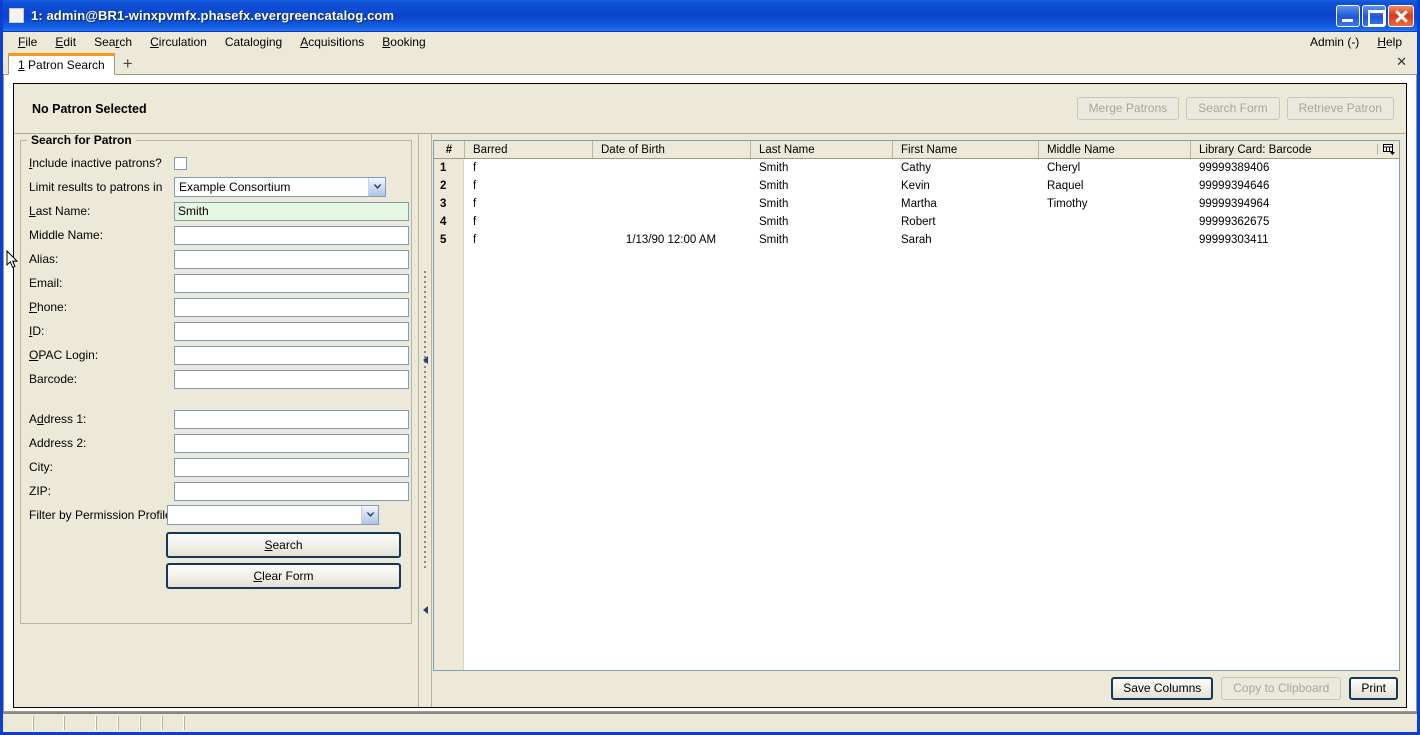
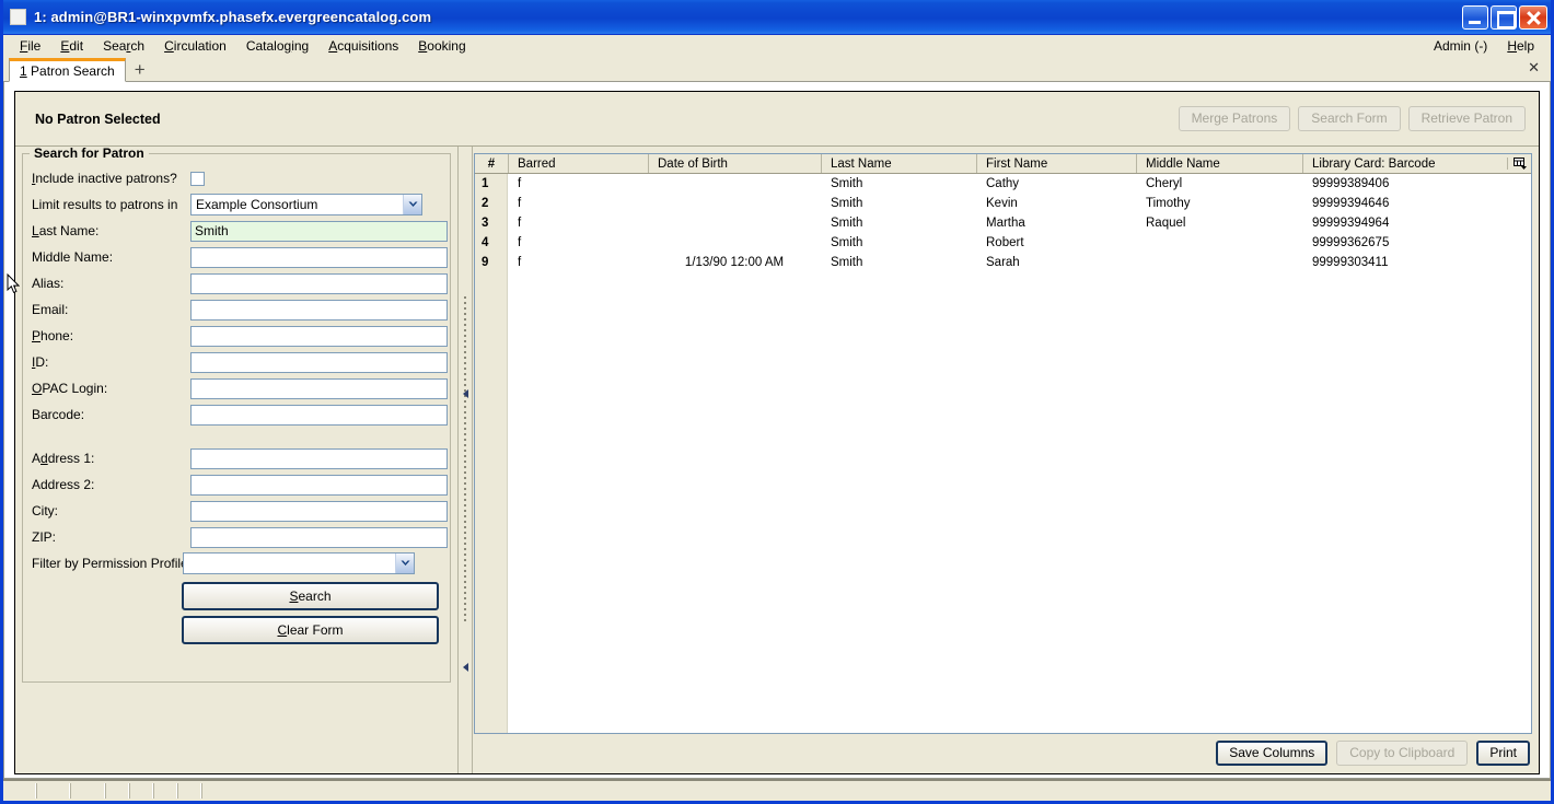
  1: admin@BR1-winxpvmfx.phasefx.evergreencatalog.com
  File
  Edit
  Search
  Circulation
  Cataloging
  Acquisitions
  Booking
  Admin (-)
  Help
  1
  Patron Search
  +
  ✕
  No Patron Selected
  Merge Patrons
  Search Form
  Retrieve Patron
  Search for Patron
  Include inactive patrons?
  Limit results to patrons in
  Example Consortium
  Last Name:
  Smith
  Middle Name:
  Alias:
  Email:
  Phone:
  ID:
  OPAC Login:
  Barcode:
  Address 1:
  Address 2:
  City:
  ZIP:
  Filter by Permission Profil
  Search
  Clear Form
  #
  Barred
  Date of Birth
  Last Name
  First Name
  Middle Name
  Library Card: Barcode
  1
  f
  Smith
  Cathy
  Cheryl
  99999389406
  2
  f
  Smith
  Kevin
- Raquel
+ Timothy
  99999394646
  3
  f
  Smith
  Martha
- Timothy
+ Raquel
  99999394964
  4
  f
  Smith
  Robert
  99999362675
- 5
+ 9
  f
  1/13/90 12:00 AM
  Smith
  Sarah
  99999303411
  Save Columns
  Copy to Clipboard
  Print
